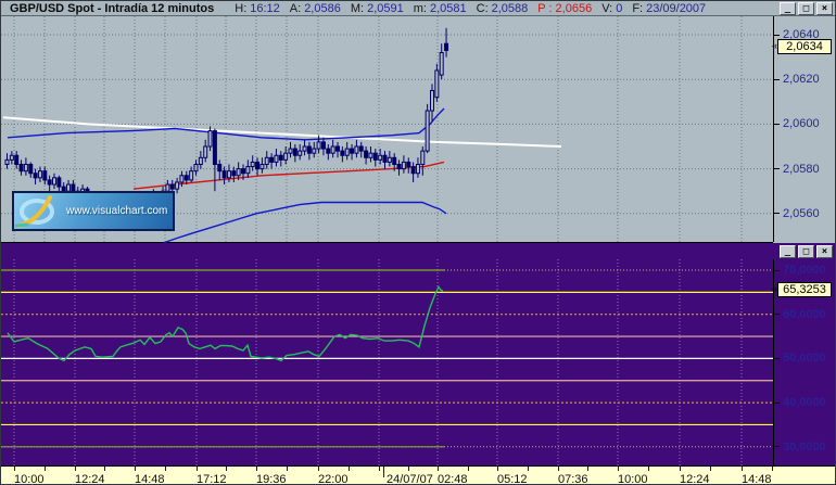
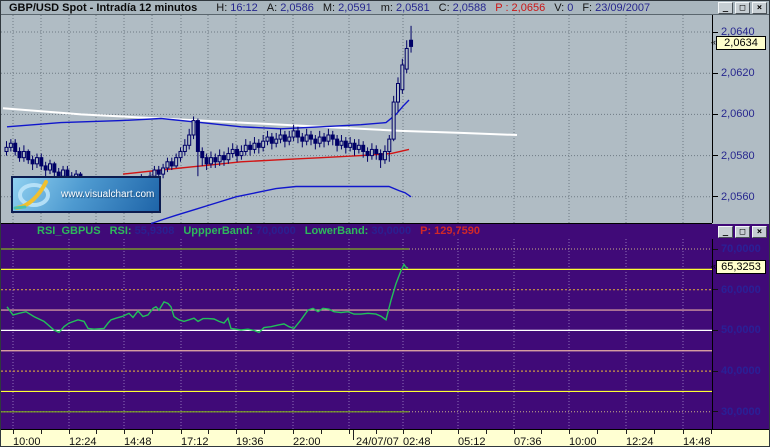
  GBP/USD Spot - Intradía 12 minutos H: 16:12 A: 2,0586 M: 2,0591 m: 2,0581 C: 2,0588 P : 2,0656 V: 0 F: 23/09/2007
  _
  □
  ×
  www.visualchart.com
  2,0634
  «
  2,0640
  2,0620
  2,0600
  2,0580
  2,0560
+ RSI_GBPUS RSI: 55,9308 UppperBand: 70,0000 LowerBand: 30,0000 P: 129,7590
  _
  □
  ×
  65,3253
  «
  70,0000
  60,0000
  50,0000
  40,0000
  30,0000
  10:00
  12:24
  14:48
  17:12
  19:36
  22:00
  24/07/07
  02:48
  05:12
  07:36
  10:00
  12:24
  14:48
